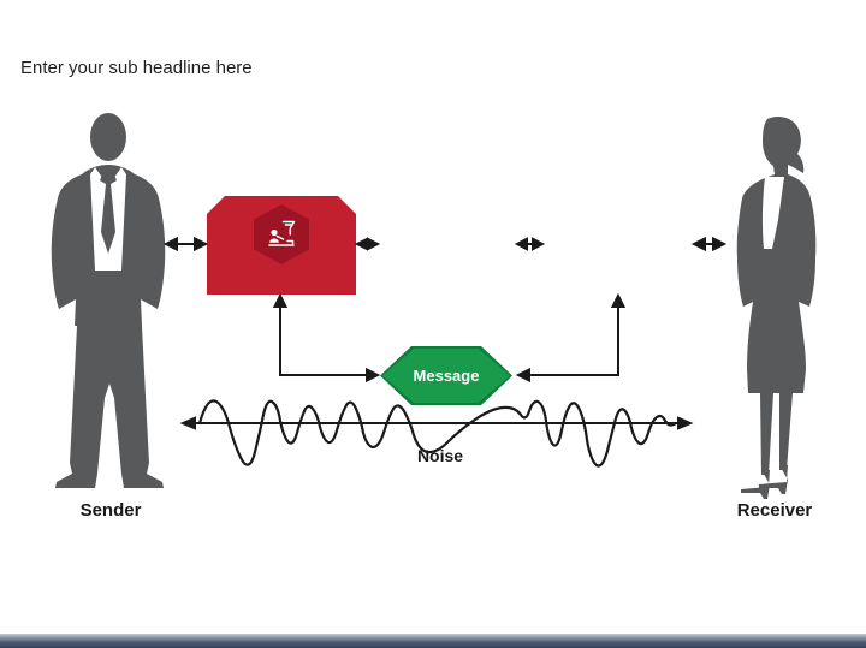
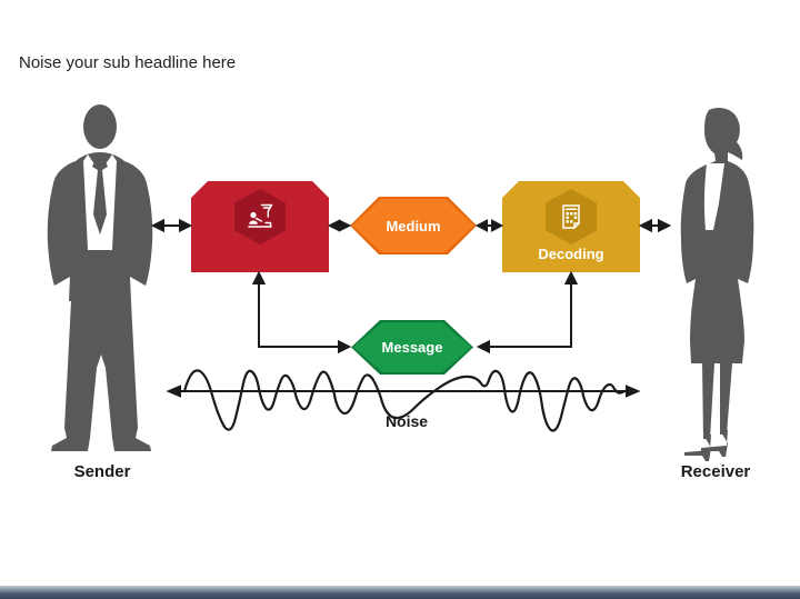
- Enter your sub headline here
+ Noise your sub headline here
  Sender
  Receiver
+ Medium
+ Decoding
  Message
  Noise
